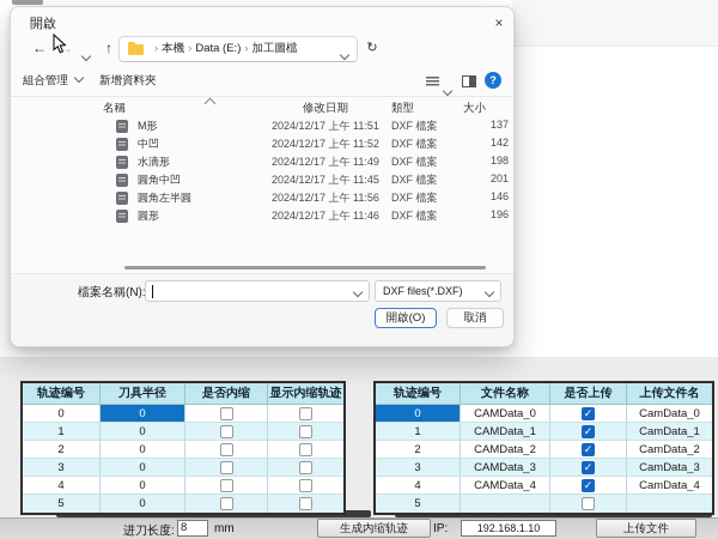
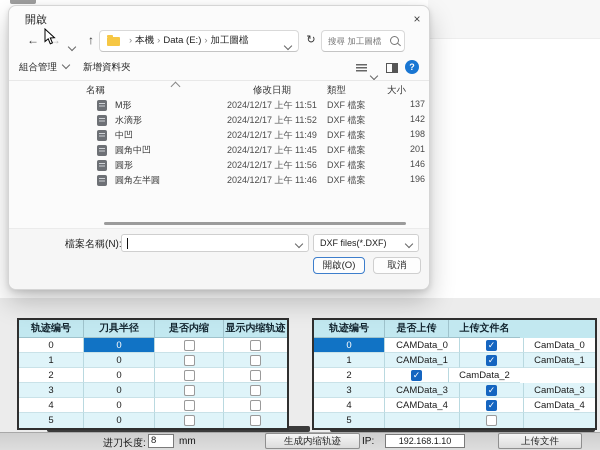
  轨迹编号
  刀具半径
  是否内缩
  显示内缩轨迹
  0
  0
  1
  0
  2
  0
  3
  0
  4
  0
  5
  0
  轨迹编号
- 文件名称
  是否上传
  上传文件名
  0
  CAMData_0
  CamData_0
  1
  CAMData_1
  CamData_1
  2
- CAMData_2
  CamData_2
  3
  CAMData_3
  CamData_3
  4
  CAMData_4
  CamData_4
  5
  进刀长度:
  8
  mm
  生成内缩轨迹
  IP:
  192.168.1.10
  上传文件
  開啟
  ×
  ←
  →
  ↑
  › 本機 › Data (E:) › 加工圖檔
  ↻
+ 搜尋 加工圖檔
  組合管理
  新增資料夾
  ?
  名稱
  修改日期
  類型
  大小
  M形
  2024/12/17 上午 11:51
  DXF 檔案
  137
- 中凹
+ 水滴形
  2024/12/17 上午 11:52
  DXF 檔案
  142
- 水滴形
+ 中凹
  2024/12/17 上午 11:49
  DXF 檔案
  198
  圓角中凹
  2024/12/17 上午 11:45
  DXF 檔案
  201
- 圓角左半圓
+ 圓形
  2024/12/17 上午 11:56
  DXF 檔案
  146
- 圓形
+ 圓角左半圓
  2024/12/17 上午 11:46
  DXF 檔案
  196
  檔案名稱(N)
  DXF files(*.DXF)
  開啟(O)
  取消
